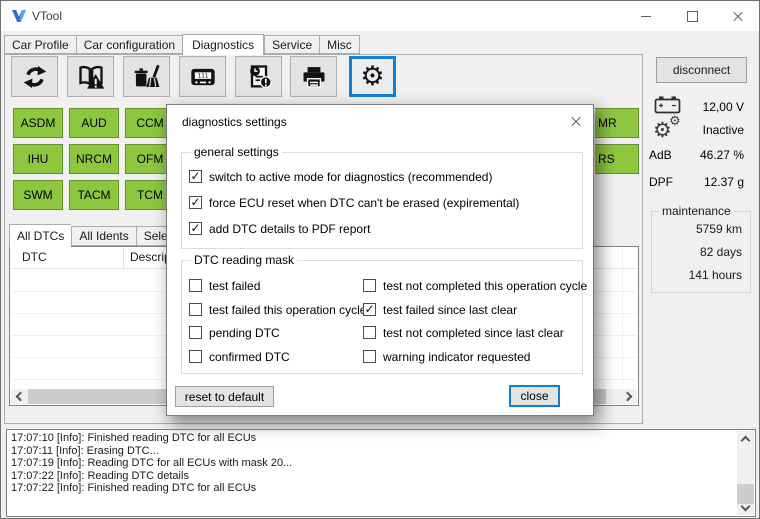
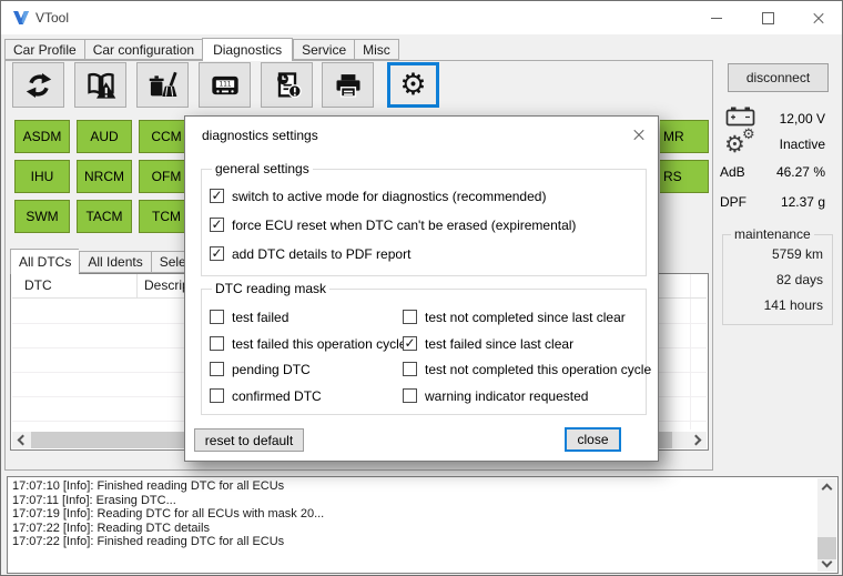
  VTool
  Car Profile
  Car configuration
  Diagnostics
  Service
  Misc
  ⚙
  disconnect
  12,00 V
  ⚙
  ⚙
  Inactive
  AdB
  46.27 %
  DPF
  12.37 g
  maintenance
  5759 km
  82 days
  141 hours
  ASDM
  AUD
  CCM
  IHU
  NRCM
  OFM
  SWM
  TACM
  TCM
  MR
  RS
  All DTCs
  All Idents
  DTC
  Descri
  diagnostics settings
  general settings
  switch to active mode for diagnostics (recommended)
  force ECU reset when DTC can't be erased (expiremental)
  add DTC details to PDF report
  DTC reading mask
  test failed
  test failed this operation cycl
  pending DTC
  confirmed DTC
- test not completed this operation cycle
+ test not completed since last clear
  test failed since last clear
- test not completed since last clear
+ test not completed this operation cycle
  warning indicator requested
  reset to default
  close
  17:07:10 [Info]: Finished reading DTC for all ECUs
  17:07:11 [Info]: Erasing DTC...
  17:07:19 [Info]: Reading DTC for all ECUs with mask 20...
  17:07:22 [Info]: Reading DTC details
  17:07:22 [Info]: Finished reading DTC for all ECUs
